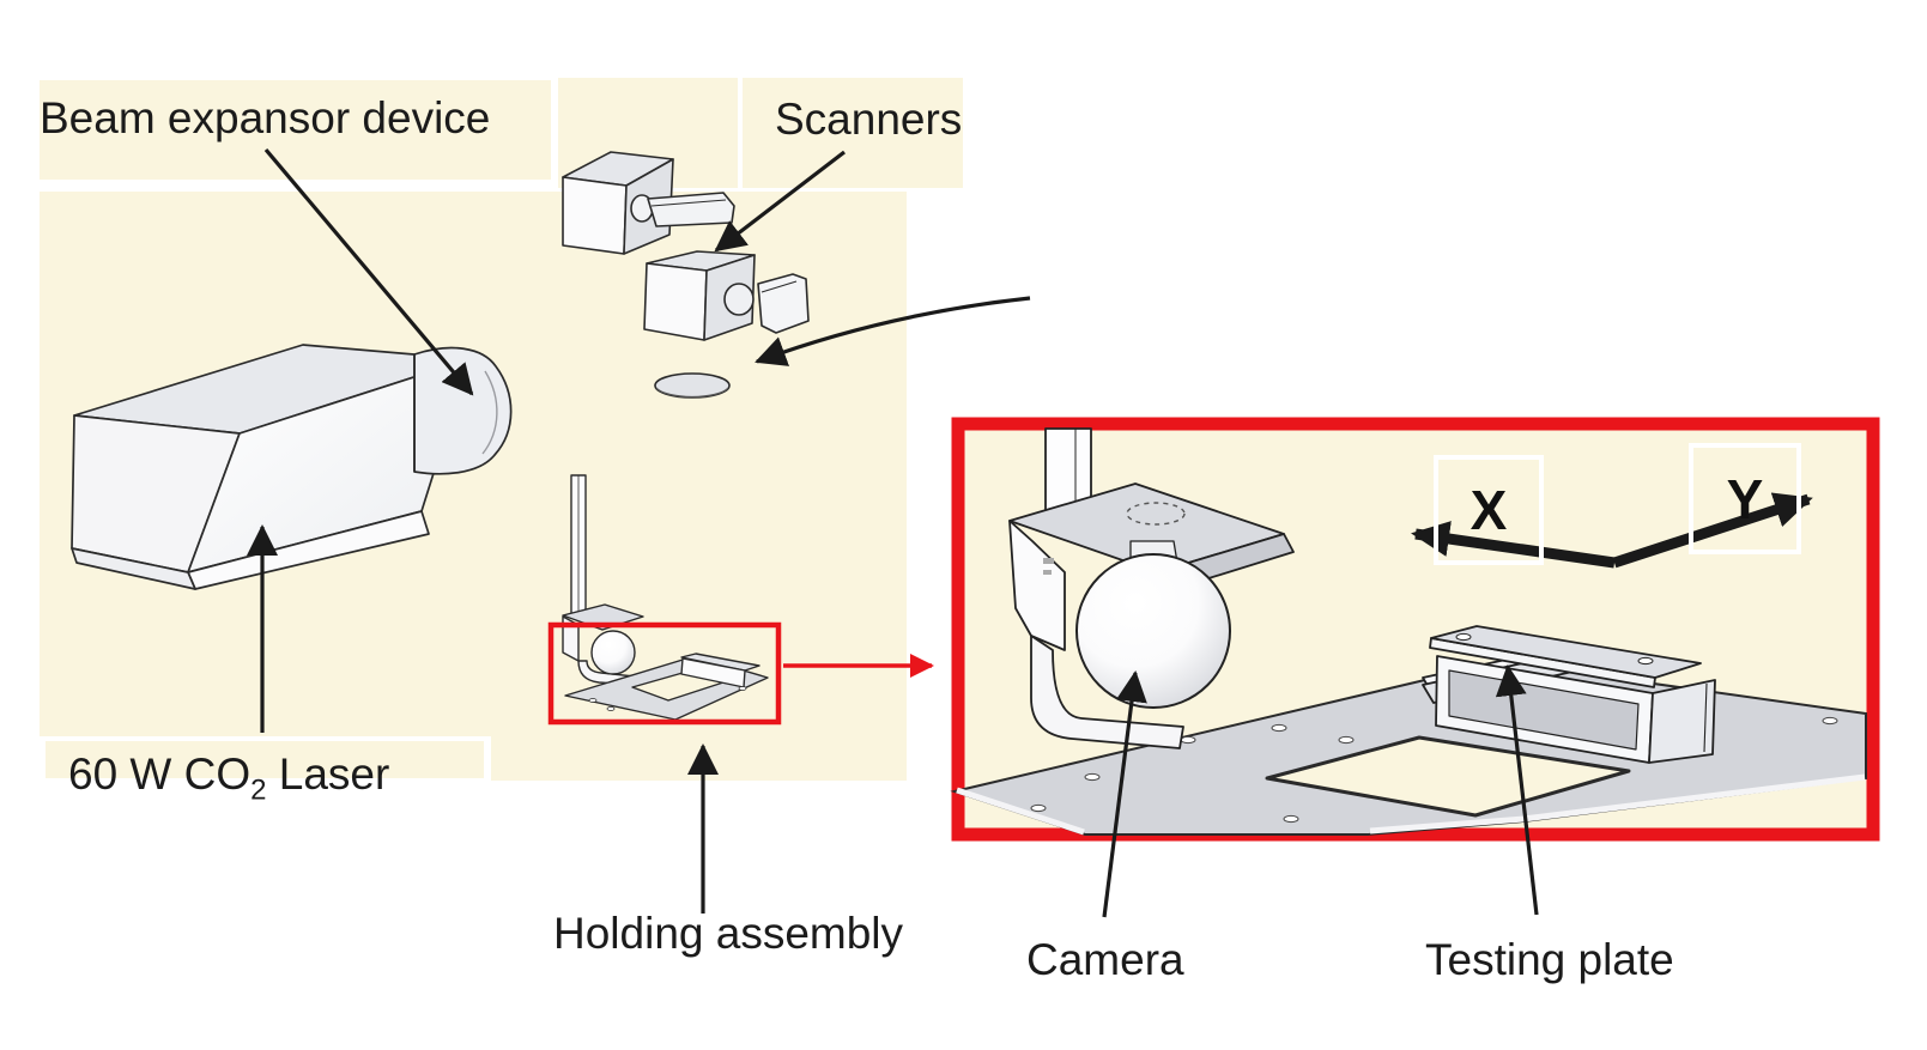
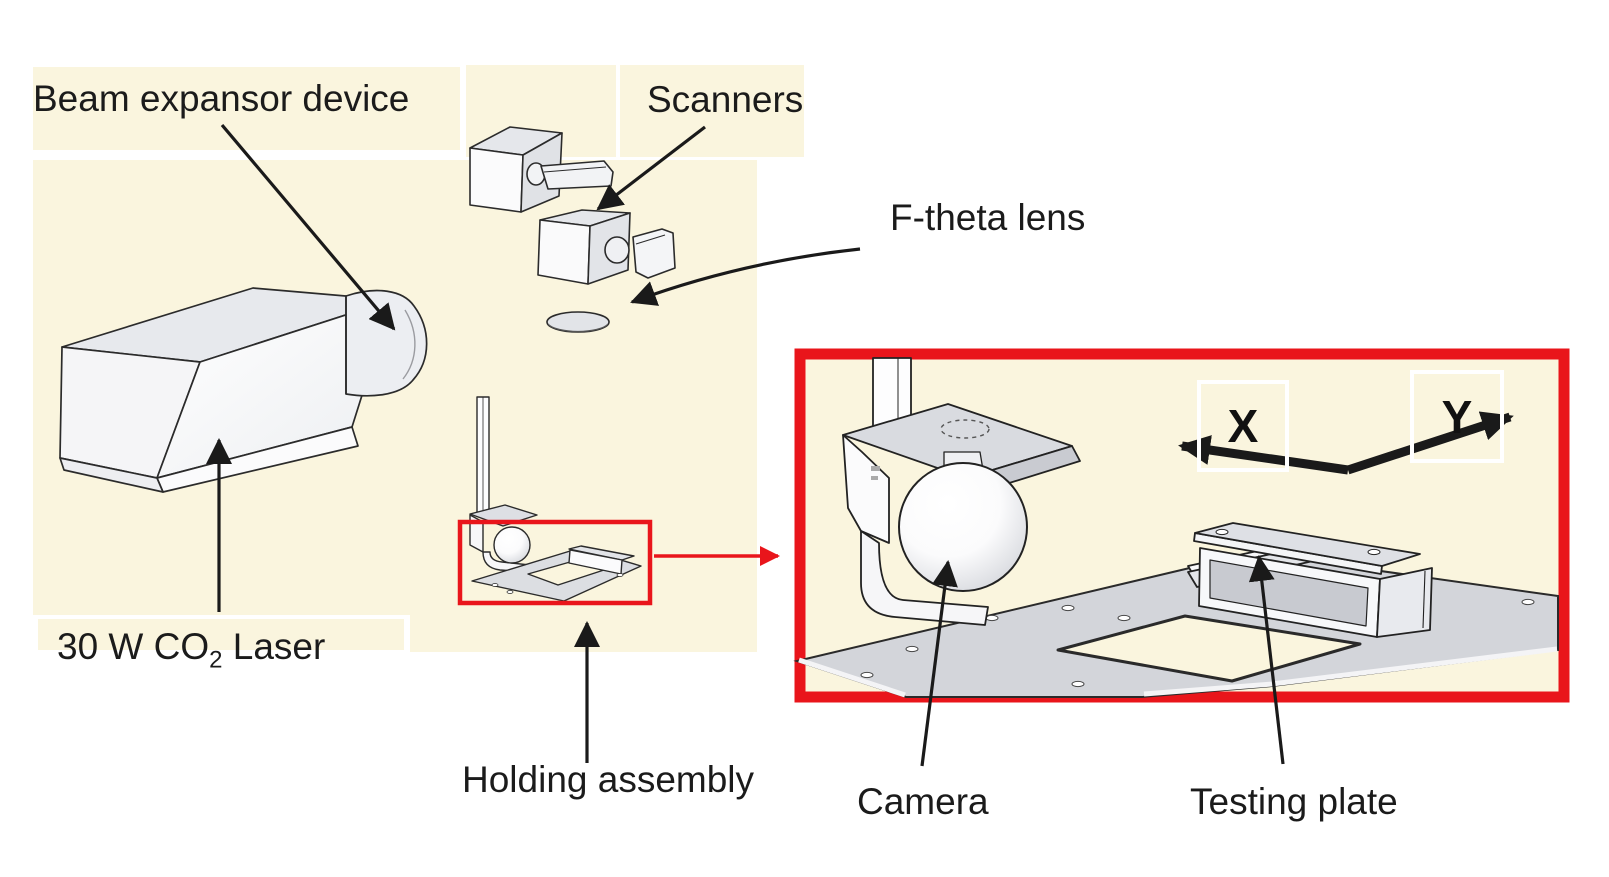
  Beam expansor device
  Scanners
+ F-theta lens
- 60 W CO2 Laser
+ 30 W CO2 Laser
  Holding assembly
  Camera
  Testing plate
  X
  Y
